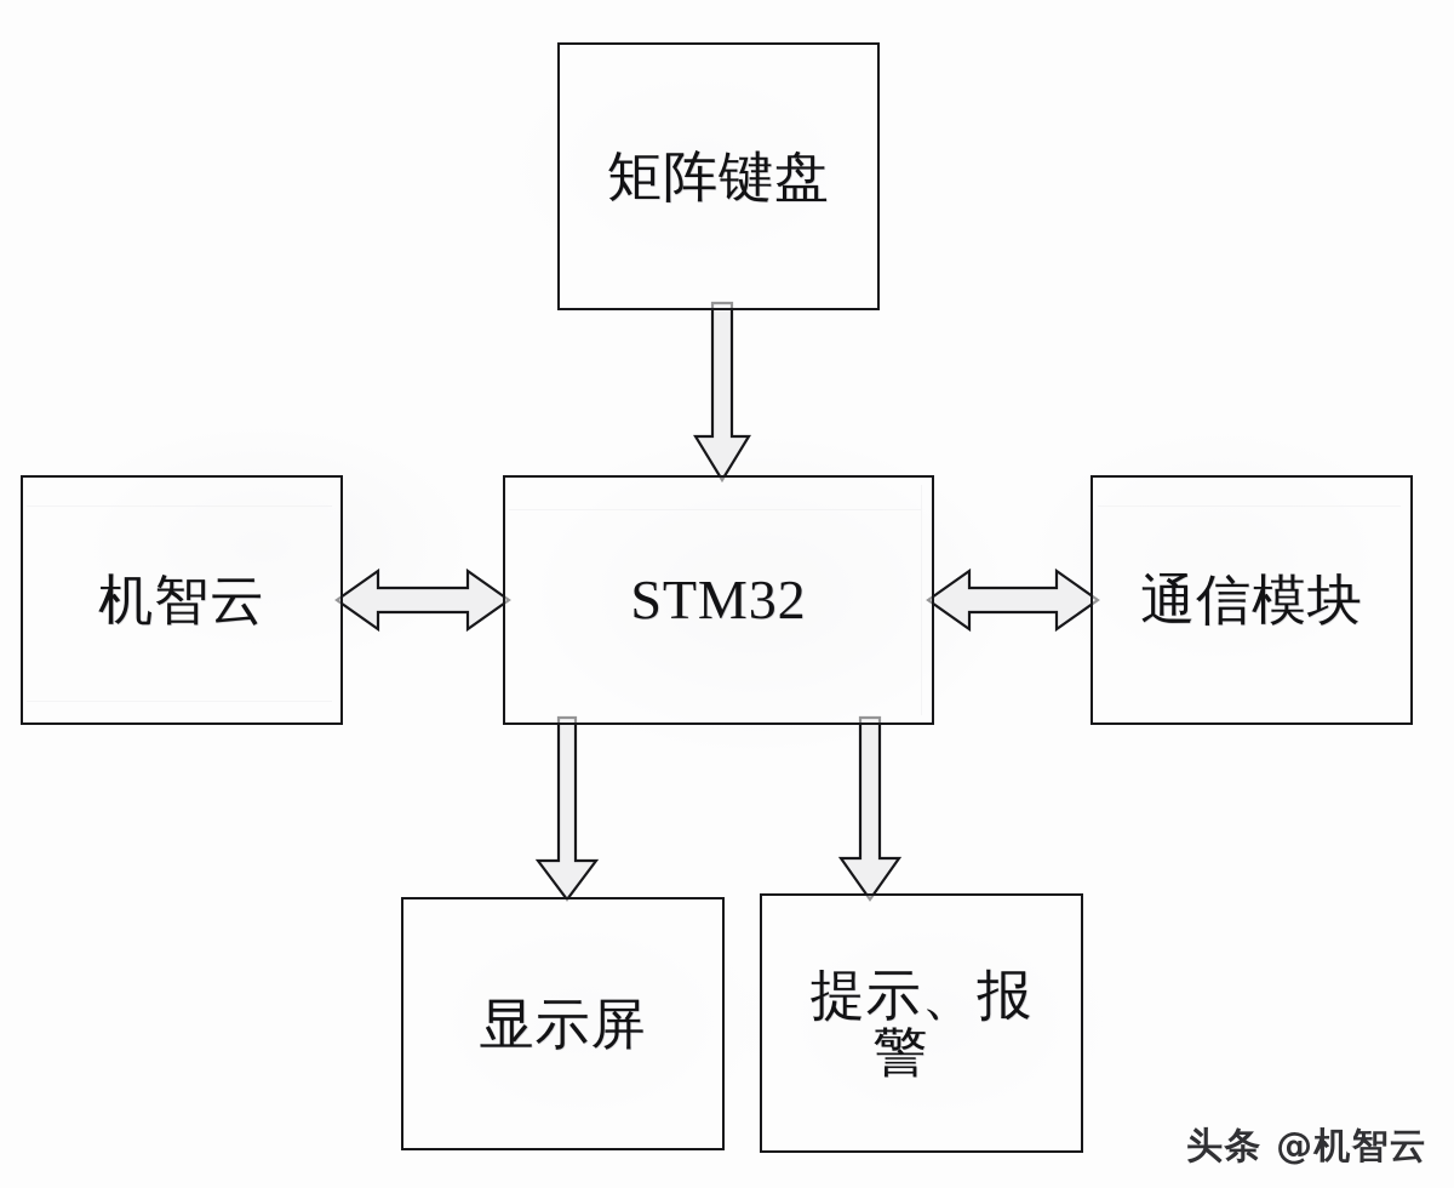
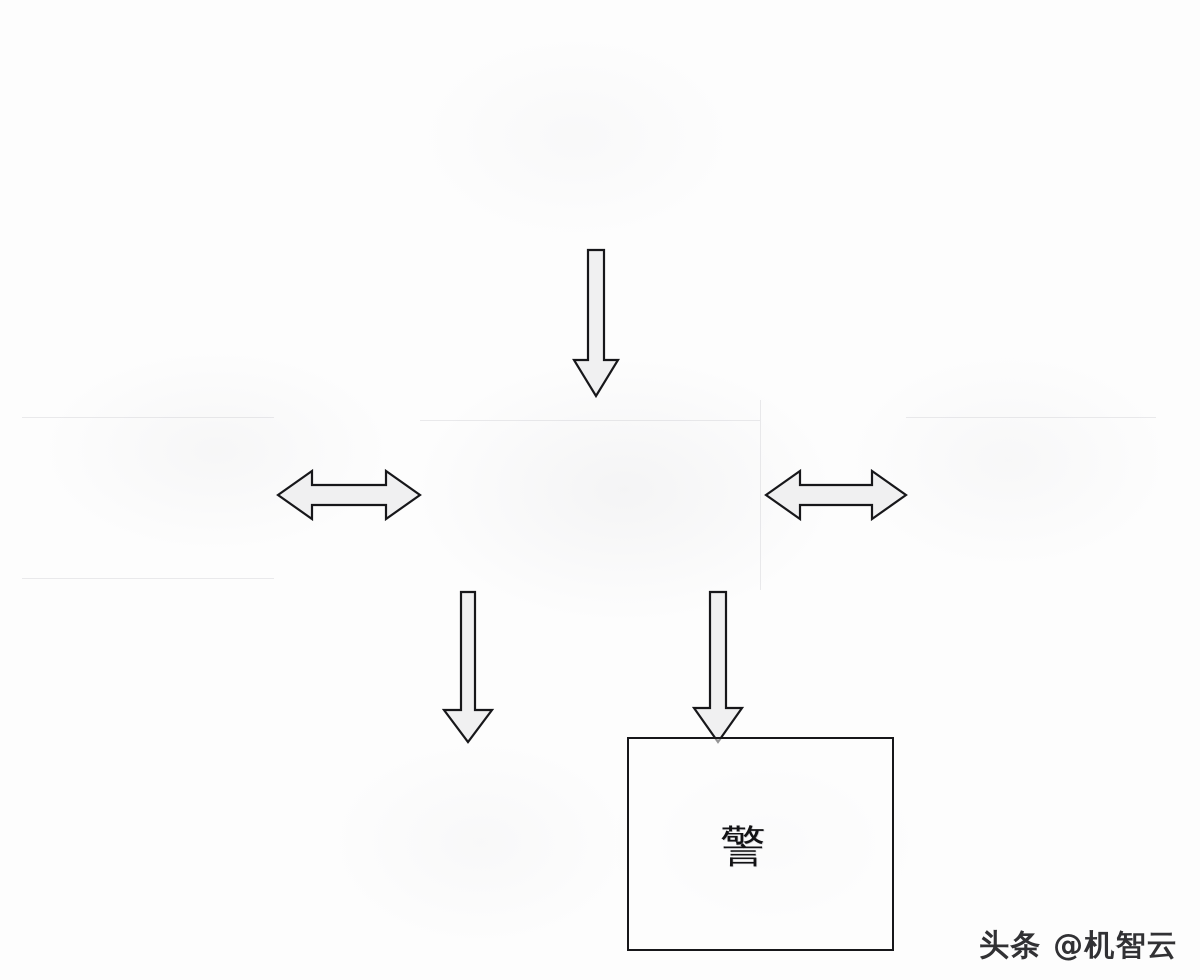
- 矩阵键盘
- 机智云
- STM32
- 通信模块
- 显示屏
- 提示、报
  警
  头条 @机智云
